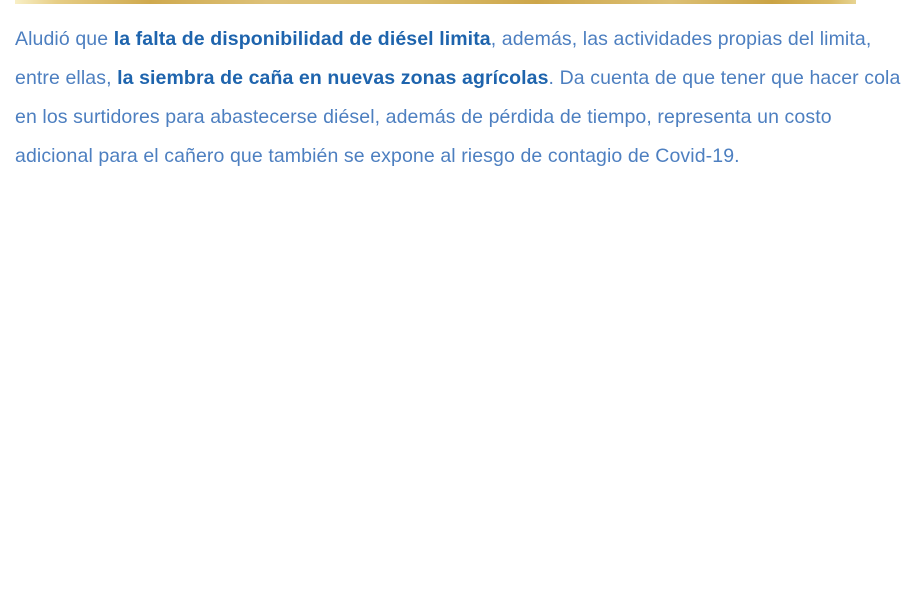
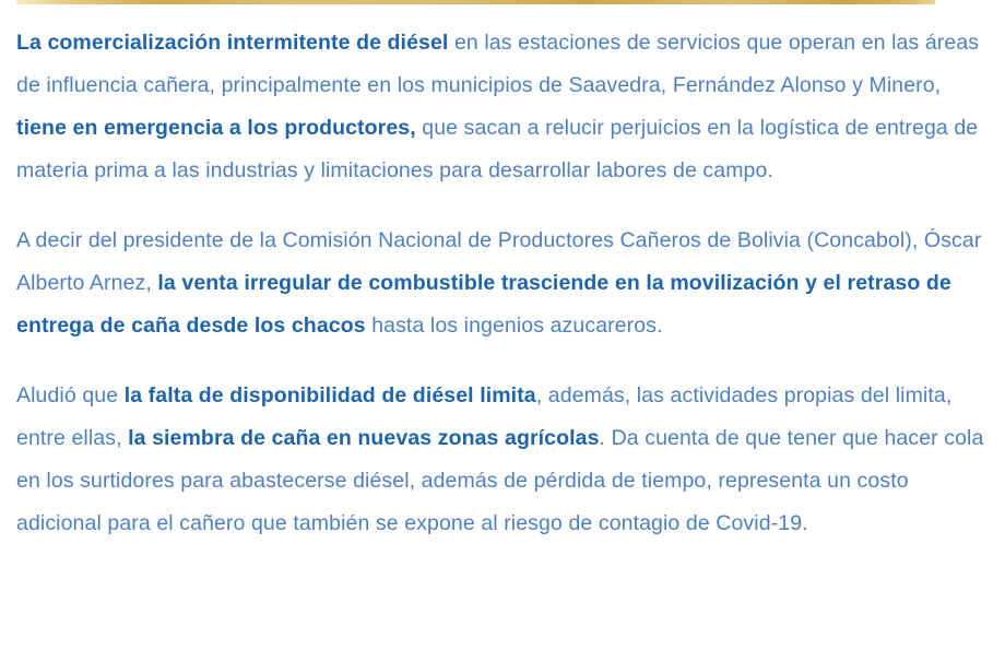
+ La comercialización intermitente de diésel en las estaciones de servicios que operan en las áreas de influencia cañera, principalmente en los municipios de Saavedra, Fernández Alonso y Minero, tiene en emergencia a los productores, que sacan a relucir perjuicios en la logística de entrega de materia prima a las industrias y limitaciones para desarrollar labores de campo.
+ A decir del presidente de la Comisión Nacional de Productores Cañeros de Bolivia (Concabol), Óscar Alberto Arnez, la venta irregular de combustible trasciende en la movilización y el retraso de entrega de caña desde los chacos hasta los ingenios azucareros.
  Aludió que la falta de disponibilidad de diésel limita, además, las actividades propias del limita, entre ellas, la siembra de caña en nuevas zonas agrícolas. Da cuenta de que tener que hacer cola en los surtidores para abastecerse diésel, además de pérdida de tiempo, representa un costo adicional para el cañero que también se expone al riesgo de contagio de Covid-19.
